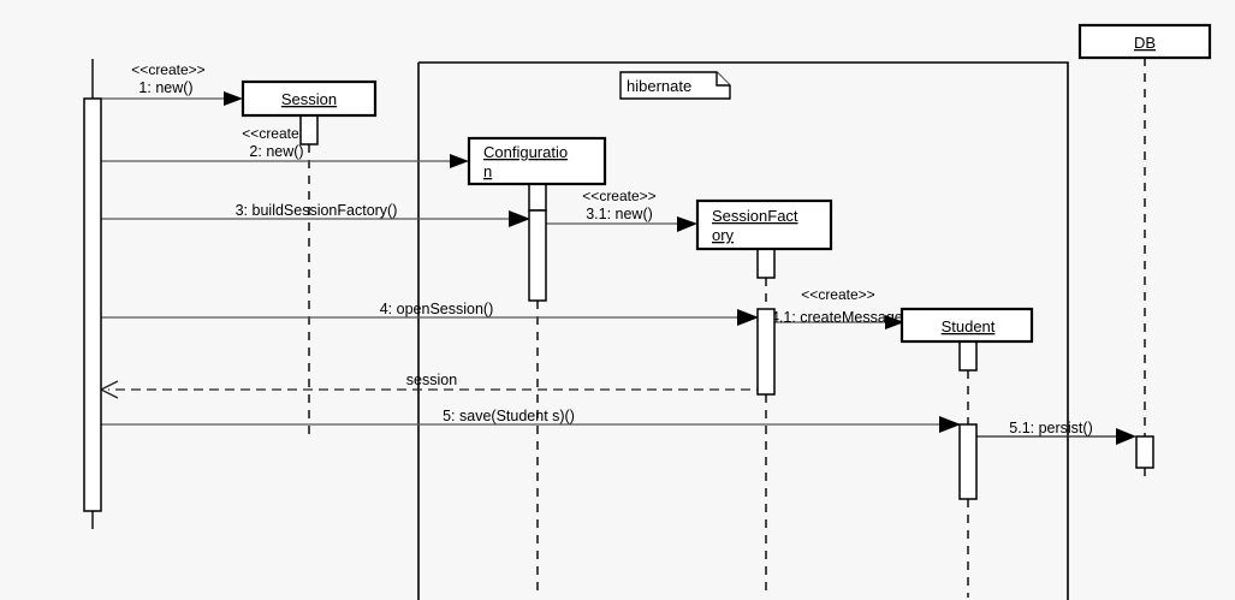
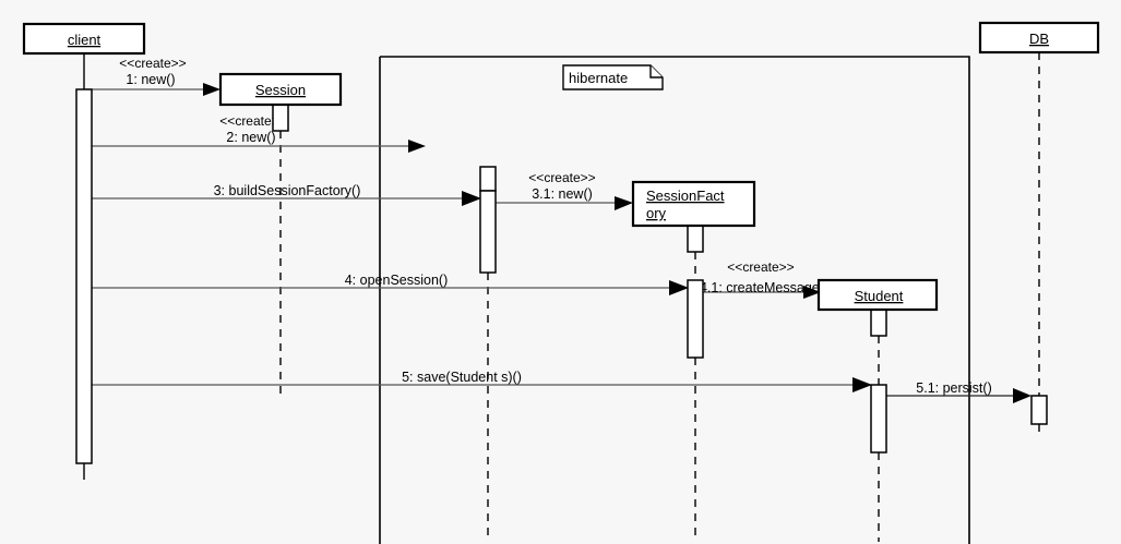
  hibernate
  <<create>>
  1: new()
  <<create
  2: new()
  3: buildSessionFactory()
  <<create>>
  3.1: new()
  4: openSession()
  <<create>>
  .1: createMessage
- session
  5: save(Student s)()
  5.1: persist()
+ client
  Session
- Configuratio
- n
  SessionFact
  ory
  Student
  DB
